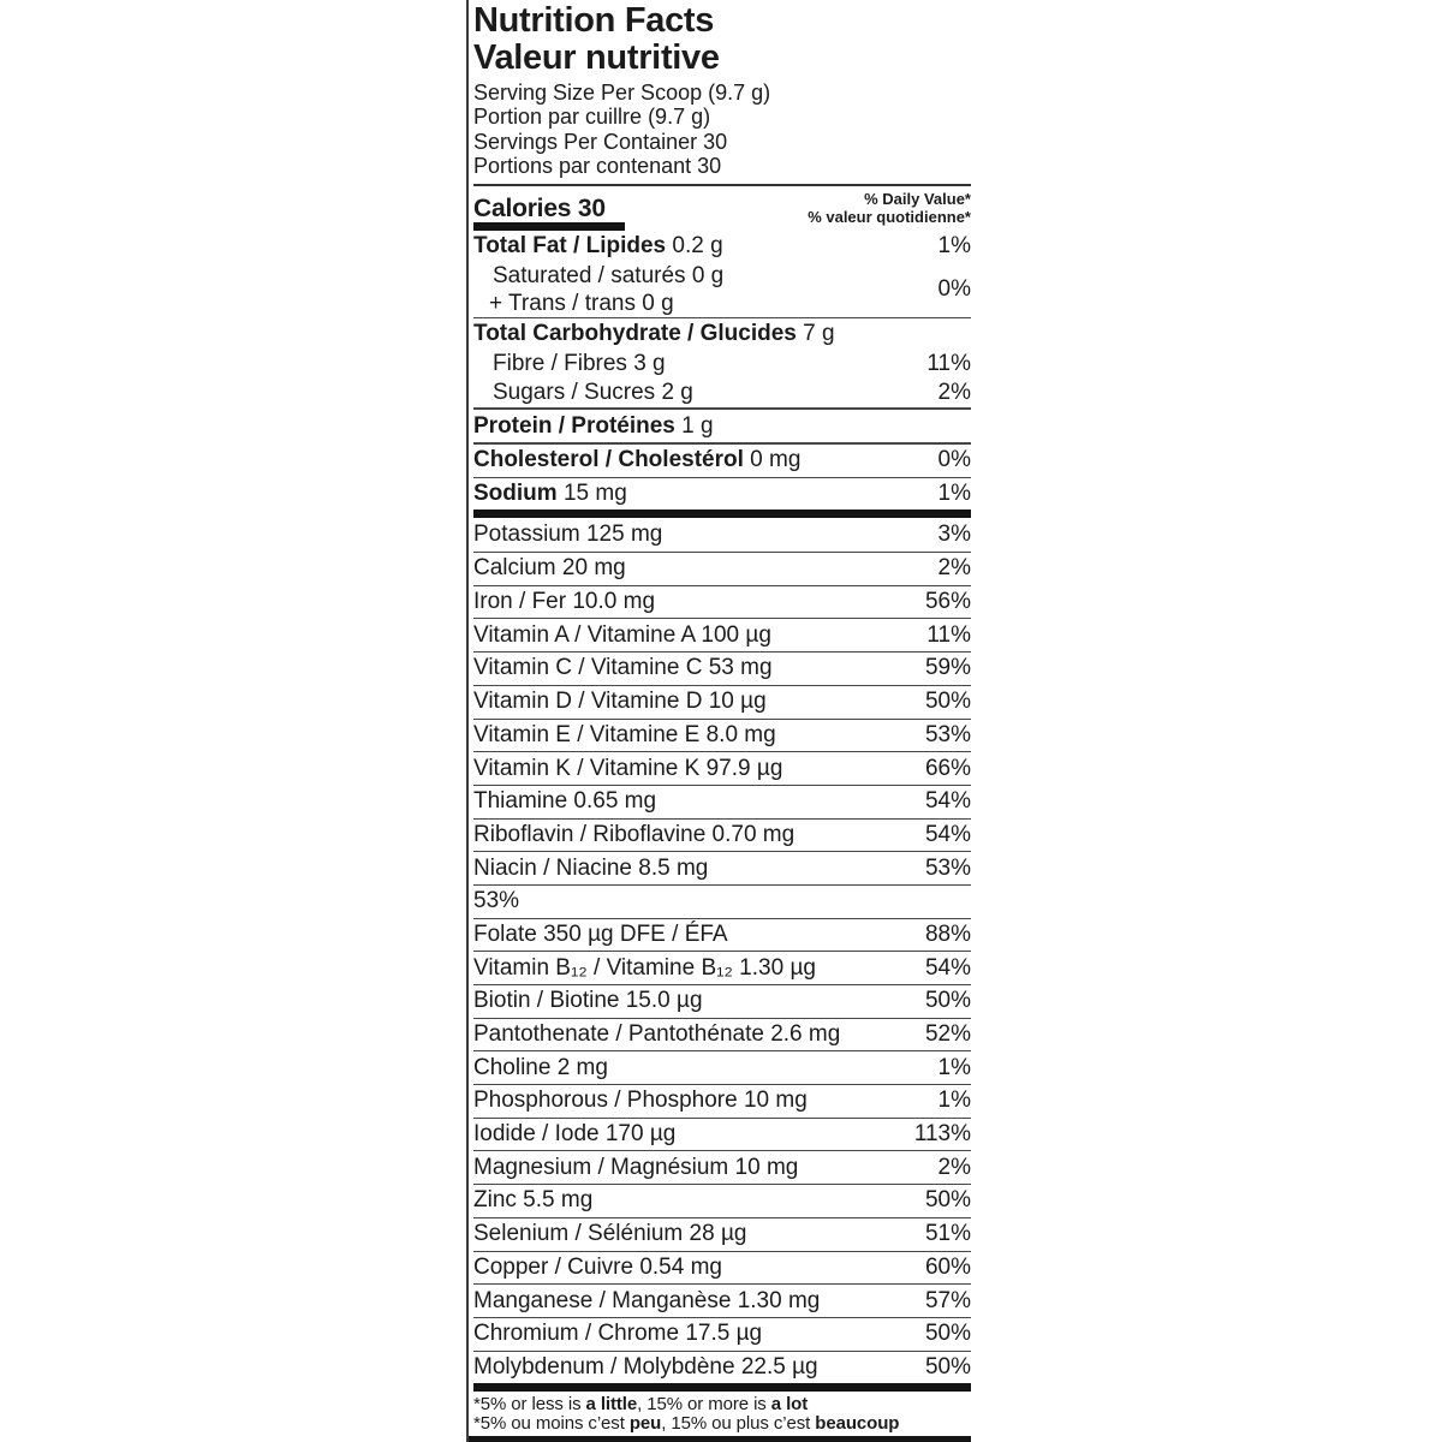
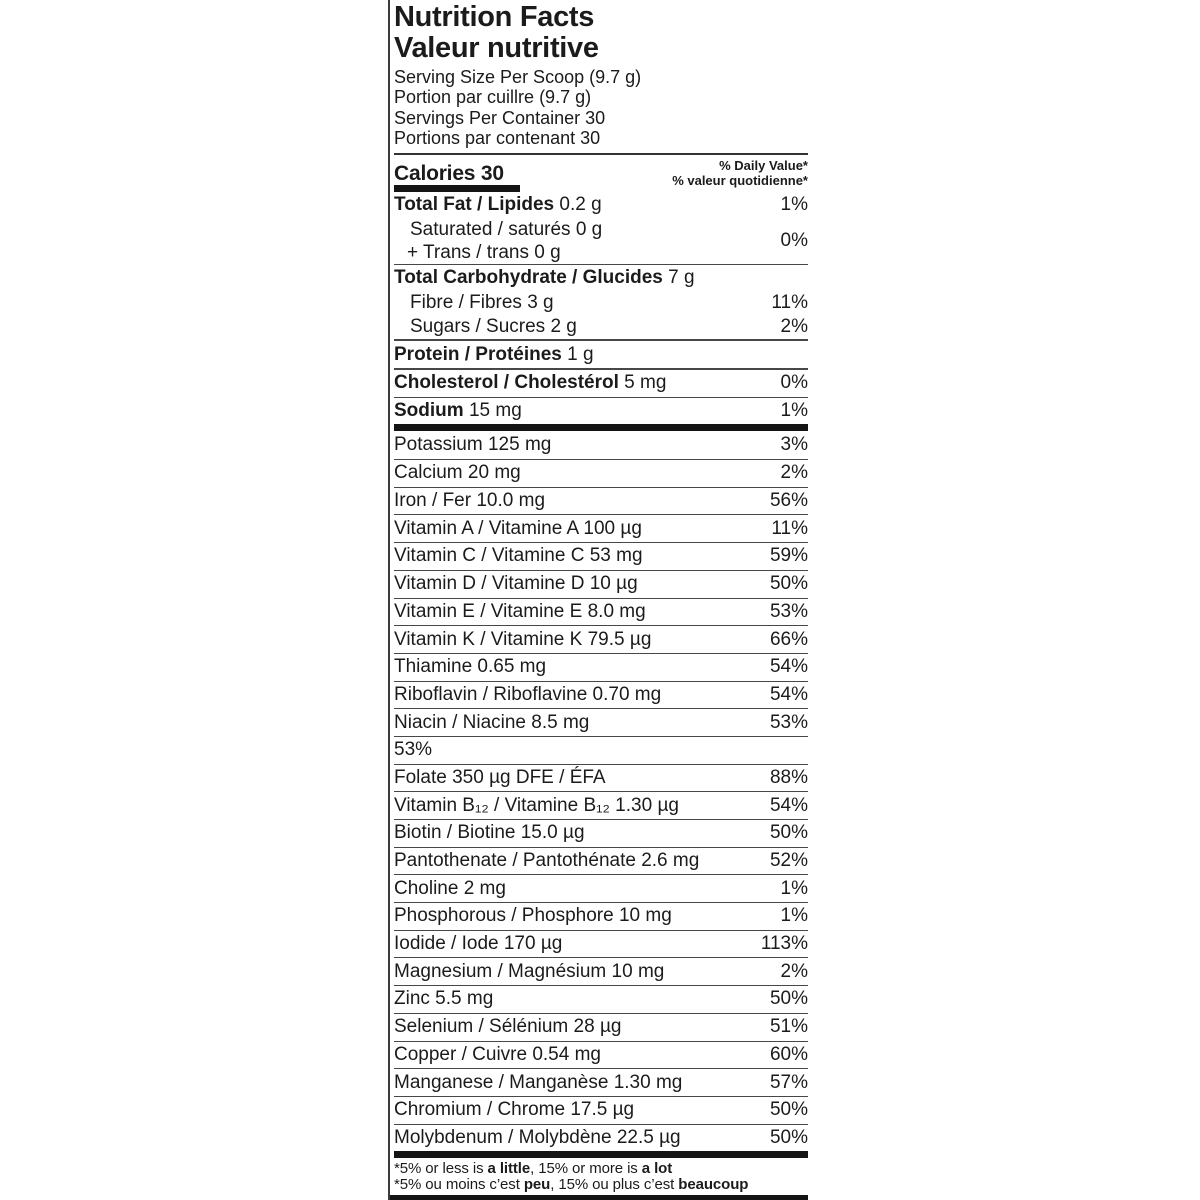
  Nutrition Facts
  Valeur nutritive
  Serving Size Per Scoop (9.7 g)
  Portion par cuillre (9.7 g)
  Servings Per Container 30
  Portions par contenant 30
  Calories 30
  % Daily Value*
  % valeur quotidienne*
  Total Fat / Lipides 0.2 g
  1%
  Saturated / saturés 0 g
  + Trans / trans 0 g
  0%
  Total Carbohydrate / Glucides 7 g
  Fibre / Fibres 3 g
  11%
  Sugars / Sucres 2 g
  2%
  Protein / Protéines 1 g
- Cholesterol / Cholestérol 0 mg
+ Cholesterol / Cholestérol 5 mg
  0%
  Sodium 15 mg
  1%
  Potassium 125 mg
  3%
  Calcium 20 mg
  2%
  Iron / Fer 10.0 mg
  56%
  Vitamin A / Vitamine A 100 µg
  11%
  Vitamin C / Vitamine C 53 mg
  59%
  Vitamin D / Vitamine D 10 µg
  50%
  Vitamin E / Vitamine E 8.0 mg
  53%
- Vitamin K / Vitamine K 97.9 µg
+ Vitamin K / Vitamine K 79.5 µg
  66%
  Thiamine 0.65 mg
  54%
  Riboflavin / Riboflavine 0.70 mg
  54%
  Niacin / Niacine 8.5 mg
  53%
  53%
  Folate 350 µg DFE / ÉFA
  88%
  Vitamin B₁₂ / Vitamine B₁₂ 1.30 µg
  54%
  Biotin / Biotine 15.0 µg
  50%
  Pantothenate / Pantothénate 2.6 mg
  52%
  Choline 2 mg
  1%
  Phosphorous / Phosphore 10 mg
  1%
  Iodide / Iode 170 µg
  113%
  Magnesium / Magnésium 10 mg
  2%
  Zinc 5.5 mg
  50%
  Selenium / Sélénium 28 µg
  51%
  Copper / Cuivre 0.54 mg
  60%
  Manganese / Manganèse 1.30 mg
  57%
  Chromium / Chrome 17.5 µg
  50%
  Molybdenum / Molybdène 22.5 µg
  50%
  *5% or less is a little, 15% or more is a lot
  *5% ou moins c’est peu, 15% ou plus c’est beaucoup
